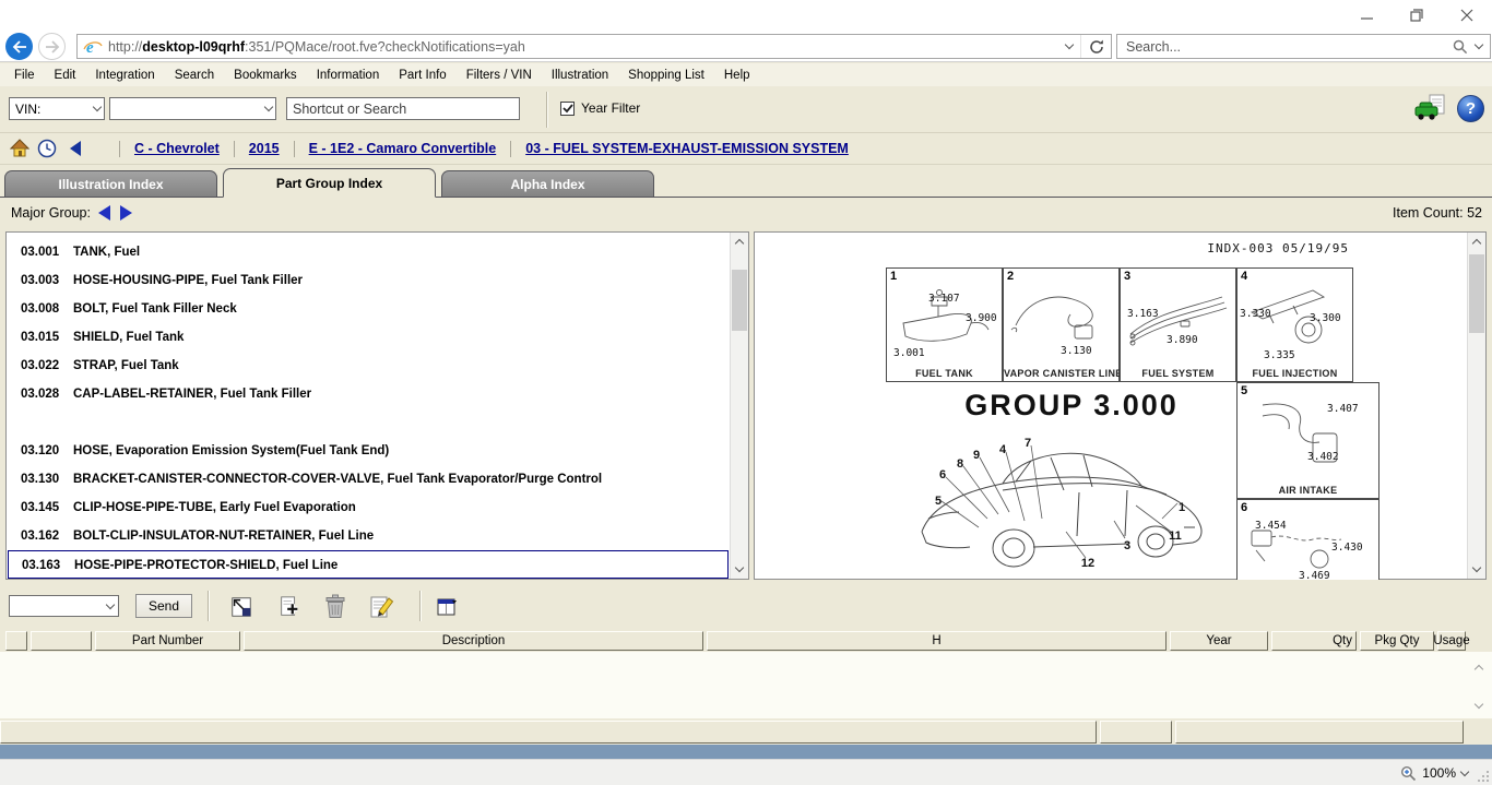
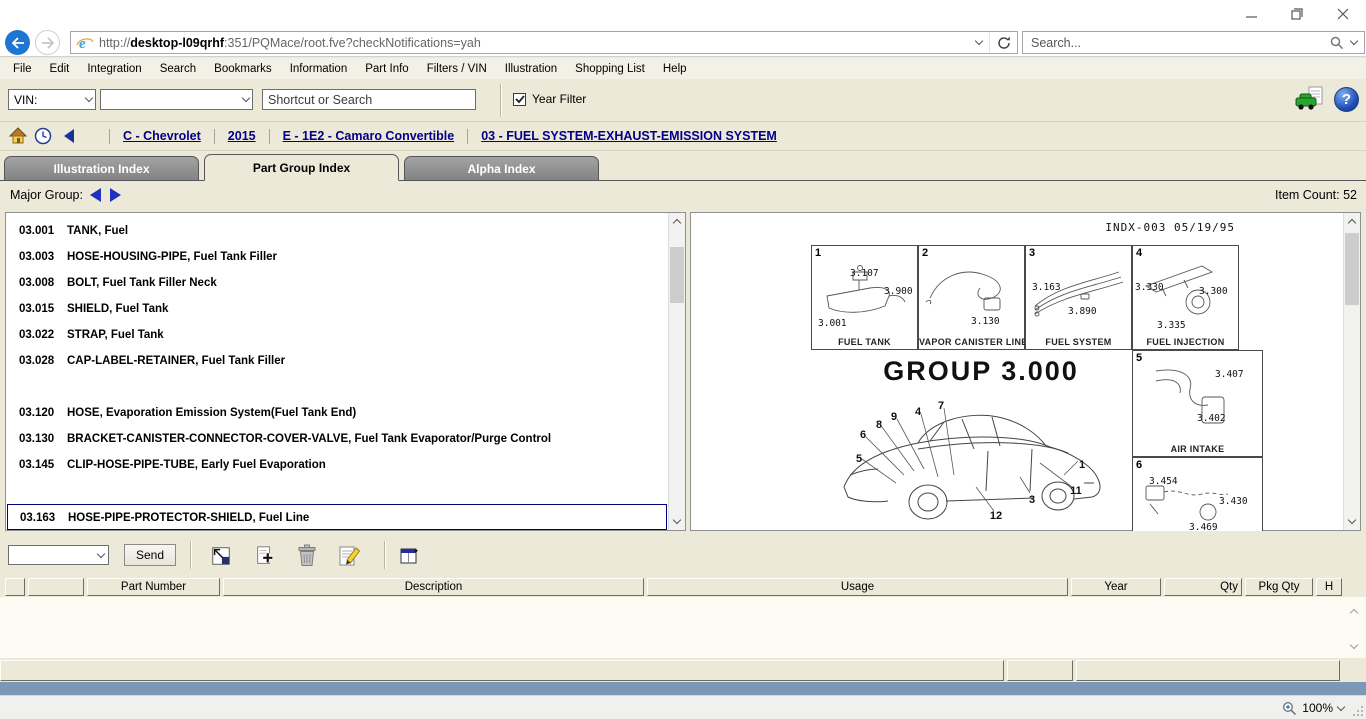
  e
  http://desktop-l09qrhf:351/PQMace/root.fve?checkNotifications=yah
  Search...
  File
  Edit
  Integration
  Search
  Bookmarks
  Information
  Part Info
  Filters / VIN
  Illustration
  Shopping List
  Help
  VIN:
  Shortcut or Search
  Year Filter
  ?
  C - Chevrolet
  2015
  E - 1E2 - Camaro Convertible
  03 - FUEL SYSTEM-EXHAUST-EMISSION SYSTEM
  Illustration Index
  Part Group Index
  Alpha Index
  Major Group:
  Item Count: 52
  03.001
  TANK, Fuel
  03.003
  HOSE-HOUSING-PIPE, Fuel Tank Filler
  03.008
  BOLT, Fuel Tank Filler Neck
  03.015
  SHIELD, Fuel Tank
  03.022
  STRAP, Fuel Tank
  03.028
  CAP-LABEL-RETAINER, Fuel Tank Filler
  03.120
  HOSE, Evaporation Emission System(Fuel Tank End)
  03.130
  BRACKET-CANISTER-CONNECTOR-COVER-VALVE, Fuel Tank Evaporator/Purge Control
  03.145
  CLIP-HOSE-PIPE-TUBE, Early Fuel Evaporation
- 03.162
- BOLT-CLIP-INSULATOR-NUT-RETAINER, Fuel Line
  03.163
  HOSE-PIPE-PROTECTOR-SHIELD, Fuel Line
  INDX-003 05/19/95
  1
  3.107
  3.900
  3.001
  FUEL TANK
  2
  3.130
  VAPOR CANISTER LIN
  3
  3.163
  3.890
  FUEL SYSTEM
  4
  3.330
  3.300
  3.335
  FUEL INJECTION
  5
  3.407
  3.402
  AIR INTAKE
  6
  3.454
  3.430
  3.469
  GROUP 3.000
  5
  6
  8
  9
  4
  7
  1
  11
  3
  12
  Send
  Part Number
  Description
- H
+ Usage
  Year
  Qty
  Pkg Qty
- Usage
+ H
  100%
